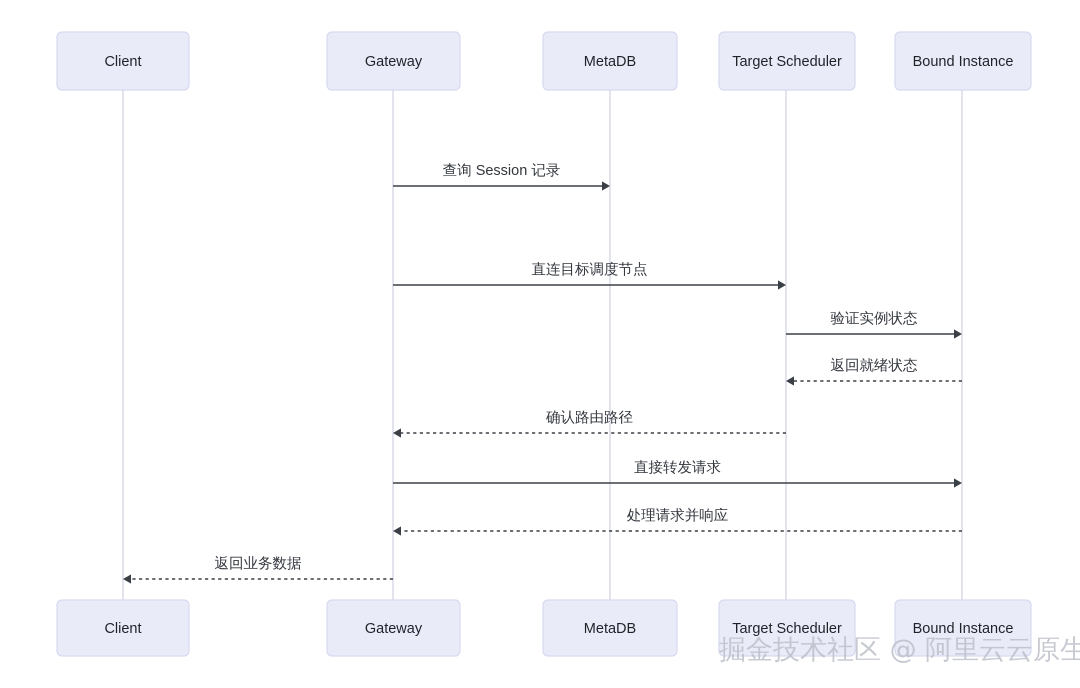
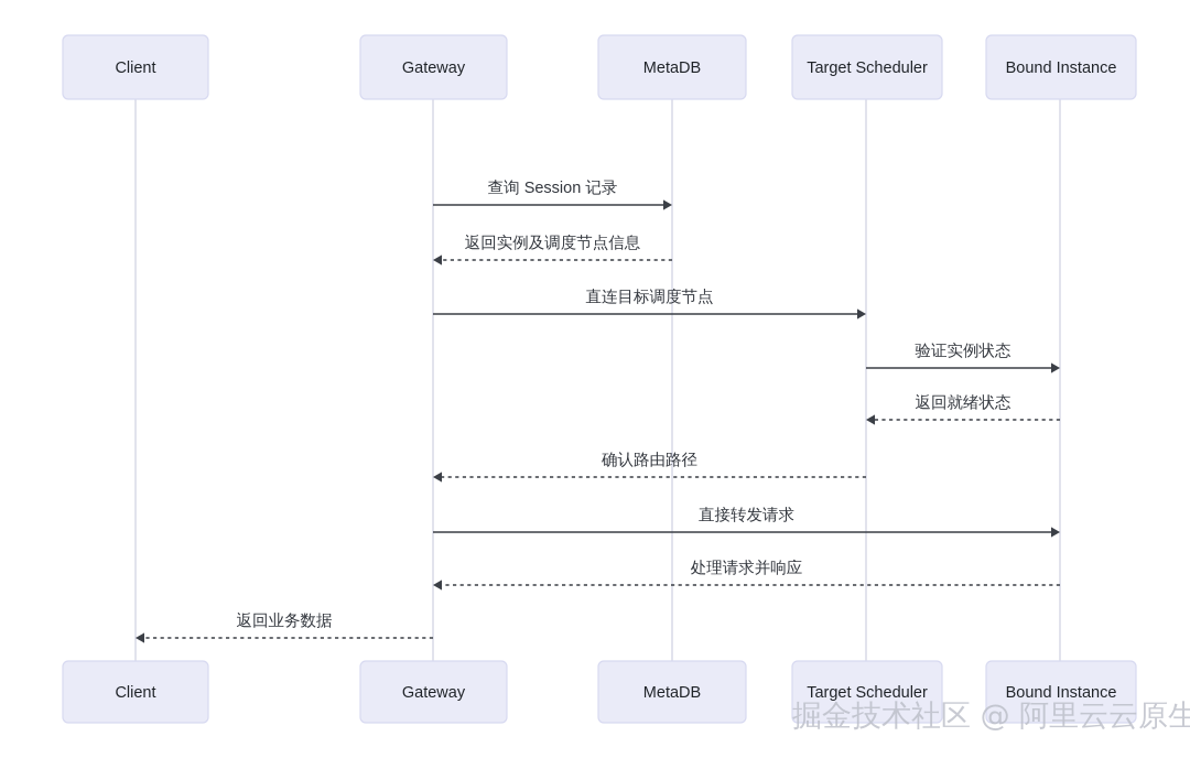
  查询 Session 记录
+ 返回实例及调度节点信息
  直连目标调度节点
  验证实例状态
  返回就绪状态
  确认路由路径
  直接转发请求
  处理请求并响应
  返回业务数据
  Client
  Gateway
  MetaDB
  Target Scheduler
  Bound Instance
  Client
  Gateway
  MetaDB
  Target Scheduler
  Bound Instance
  掘金技术社区 @ 阿里云云原生
